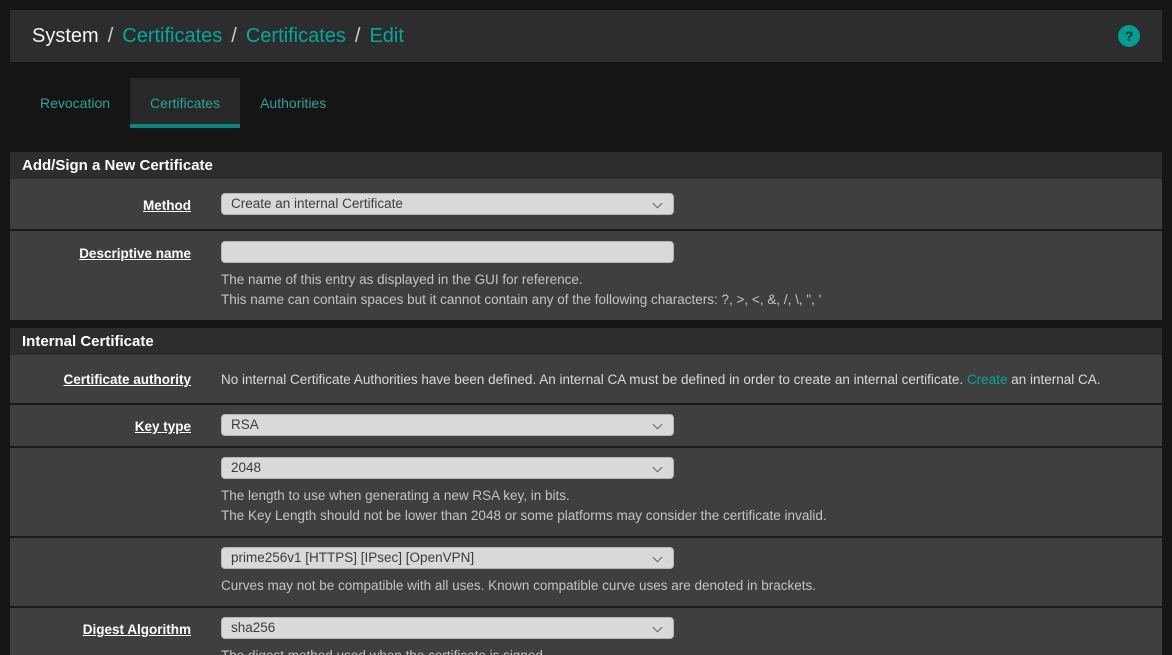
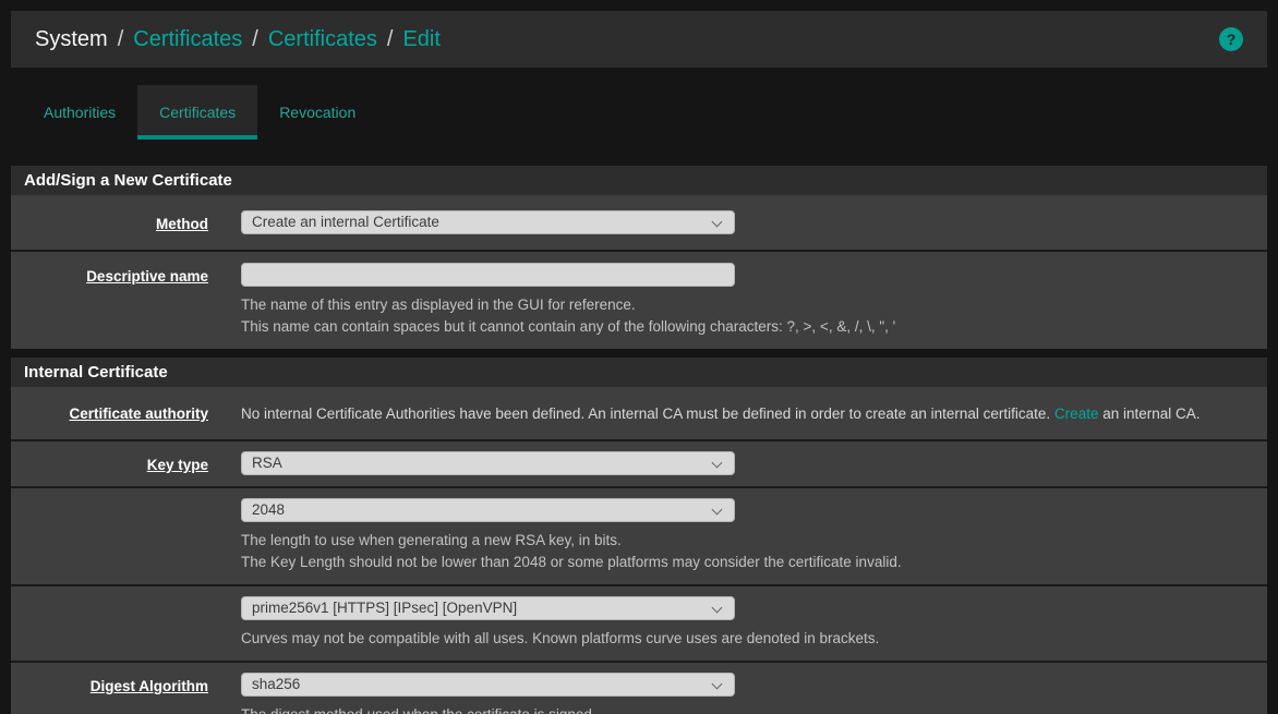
  System
  /
  Certificates
  /
  Certificates
  /
  Edit
  ?
- Revocation
+ Authorities
  Certificates
- Authorities
+ Revocation
  Add/Sign a New Certificate
  Method
  Create an internal Certificate
  Descriptive name
  The name of this entry as displayed in the GUI for reference.
  This name can contain spaces but it cannot contain any of the following characters: ?, >, <, &, /, \, ", '
  Internal Certificate
  Certificate authority
  No internal Certificate Authorities have been defined. An internal CA must be defined in order to create an internal certificate. Create an internal CA.
  Key type
  RSA
  2048
  The length to use when generating a new RSA key, in bits.
  The Key Length should not be lower than 2048 or some platforms may consider the certificate invalid.
  prime256v1 [HTTPS] [IPsec] [OpenVPN]
- Curves may not be compatible with all uses. Known compatible curve uses are denoted in brackets.
+ Curves may not be compatible with all uses. Known platforms curve uses are denoted in brackets.
  Digest Algorithm
  sha256
